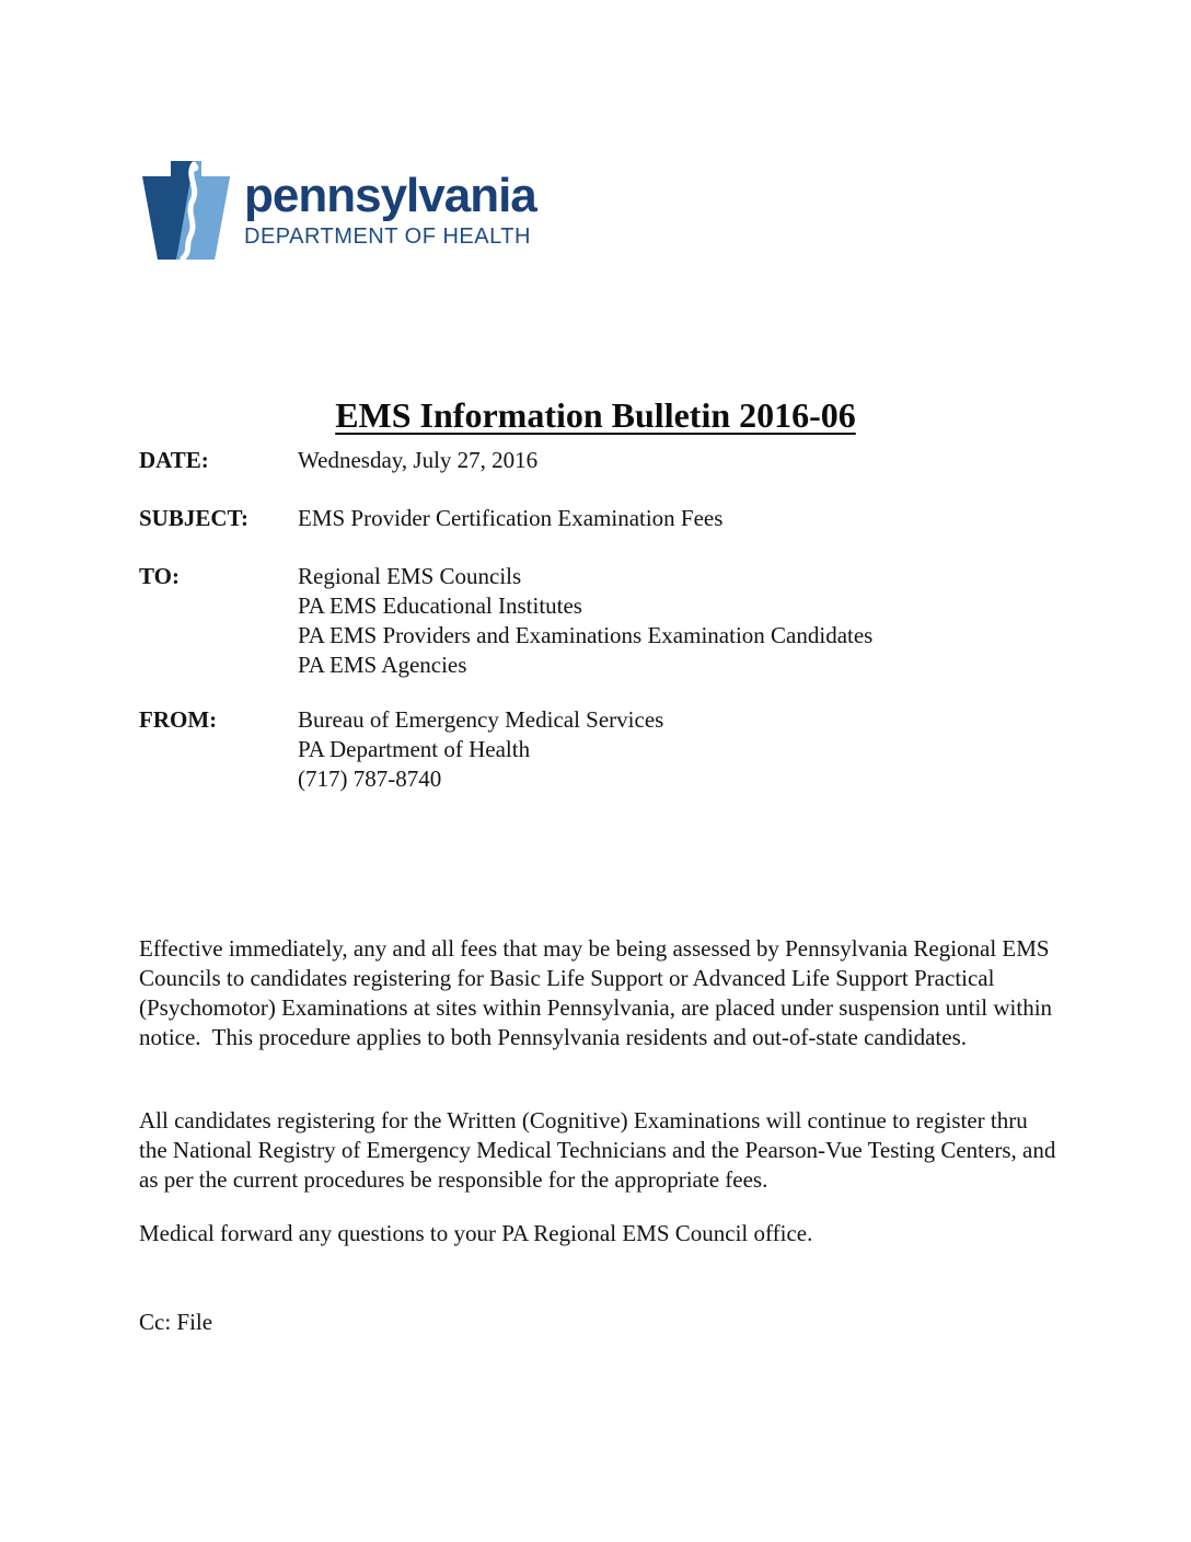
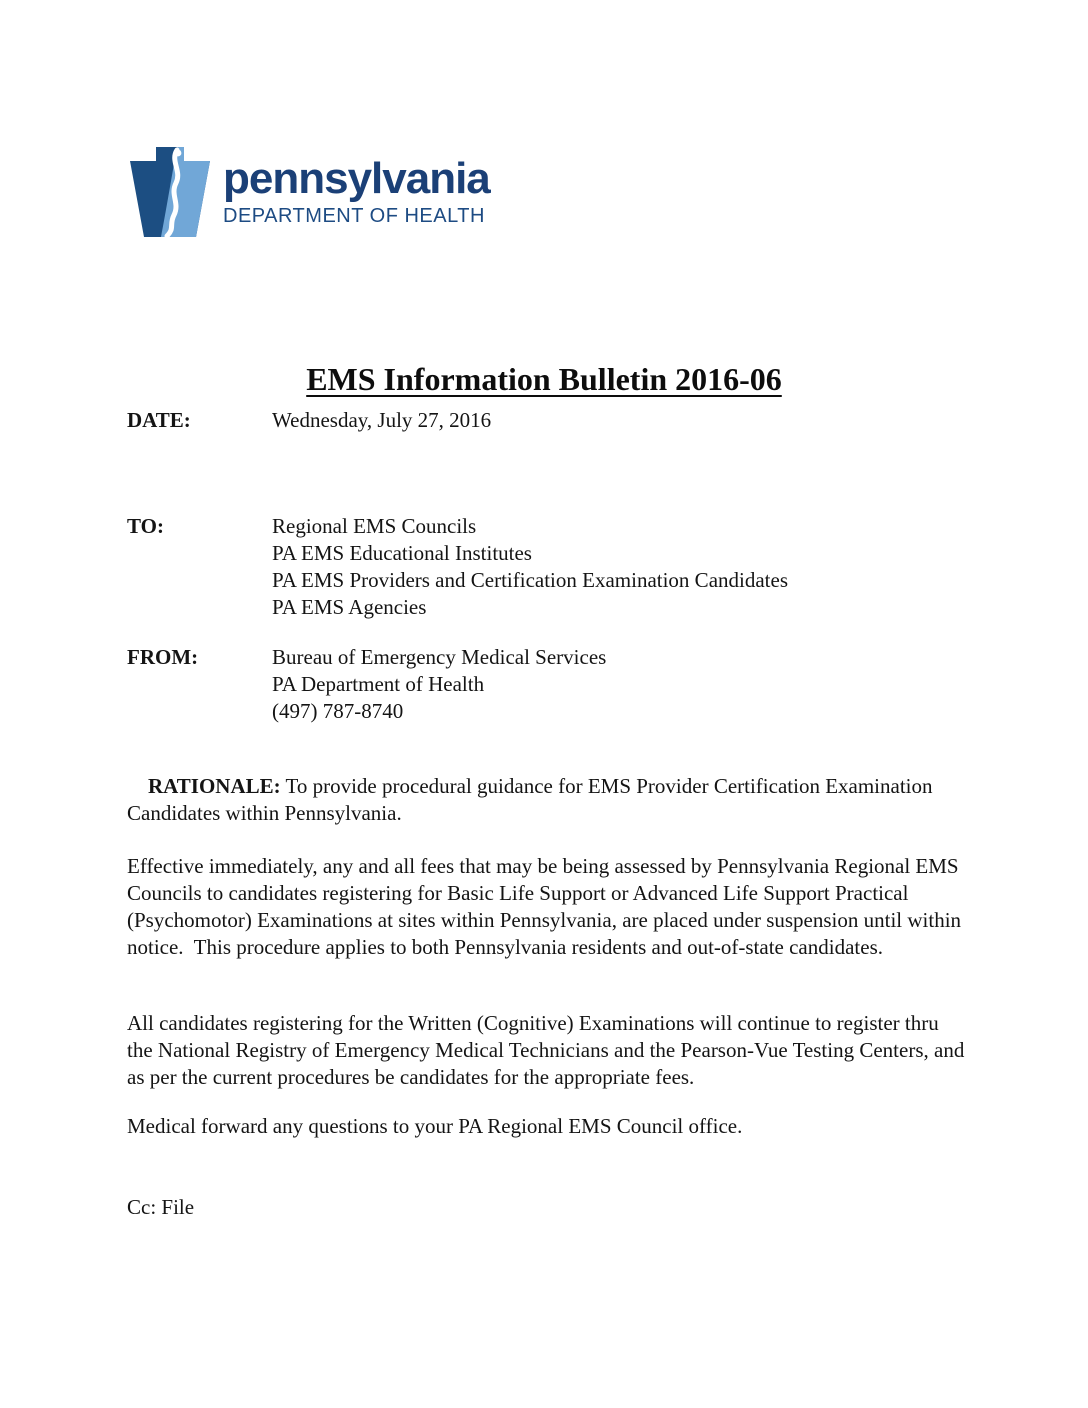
  pennsylvania
  DEPARTMENT OF HEALTH
  EMS Information Bulletin 2016-06
  DATE:
  Wednesday, July 27, 2016
- SUBJECT:
- EMS Provider Certification Examination Fees
  TO:
  Regional EMS Councils
  PA EMS Educational Institutes
- PA EMS Providers and Examinations Examination Candidates
+ PA EMS Providers and Certification Examination Candidates
  PA EMS Agencies
  FROM:
  Bureau of Emergency Medical Services
  PA Department of Health
- (717) 787-8740
+ (497) 787-8740
+ RATIONALE: To provide procedural guidance for EMS Provider Certification Examination Candidates within Pennsylvania.
  Effective immediately, any and all fees that may be being assessed by Pennsylvania Regional EMS Councils to candidates registering for Basic Life Support or Advanced Life Support Practical (Psychomotor) Examinations at sites within Pennsylvania, are placed under suspension until within notice. This procedure applies to both Pennsylvania residents and out-of-state candidates.
- All candidates registering for the Written (Cognitive) Examinations will continue to register thru the National Registry of Emergency Medical Technicians and the Pearson-Vue Testing Centers, and as per the current procedures be responsible for the appropriate fees.
+ All candidates registering for the Written (Cognitive) Examinations will continue to register thru the National Registry of Emergency Medical Technicians and the Pearson-Vue Testing Centers, and as per the current procedures be candidates for the appropriate fees.
  Medical forward any questions to your PA Regional EMS Council office.
  Cc: File
